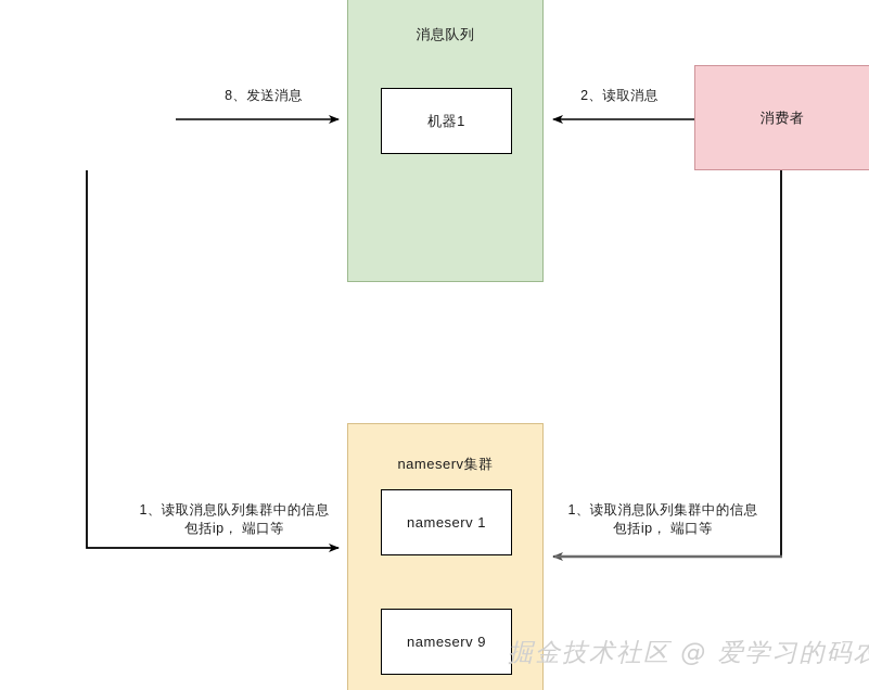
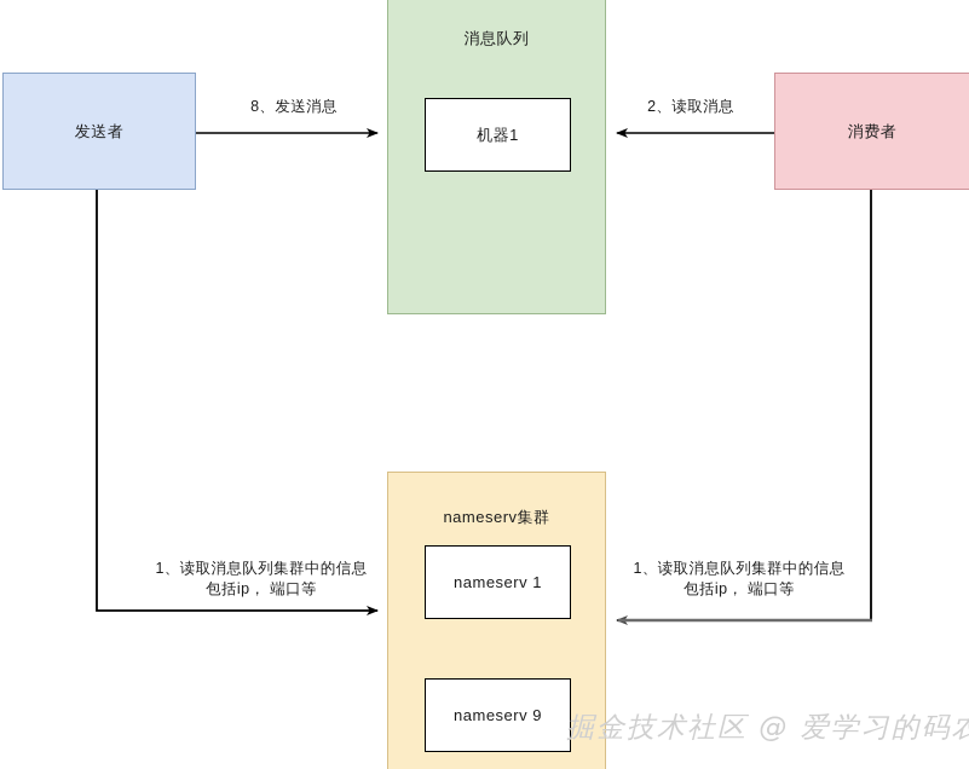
+ 发送者
  消费者
  消息队列
  机器1
  nameserv集群
  nameserv 1
  nameserv 9
  8、发送消息
  2、读取消息
  1、读取消息队列集群中的信息
  包括ip， 端口等
  1、读取消息队列集群中的信息
  包括ip， 端口等
  掘金技术社区 @ 爱学习的码农
